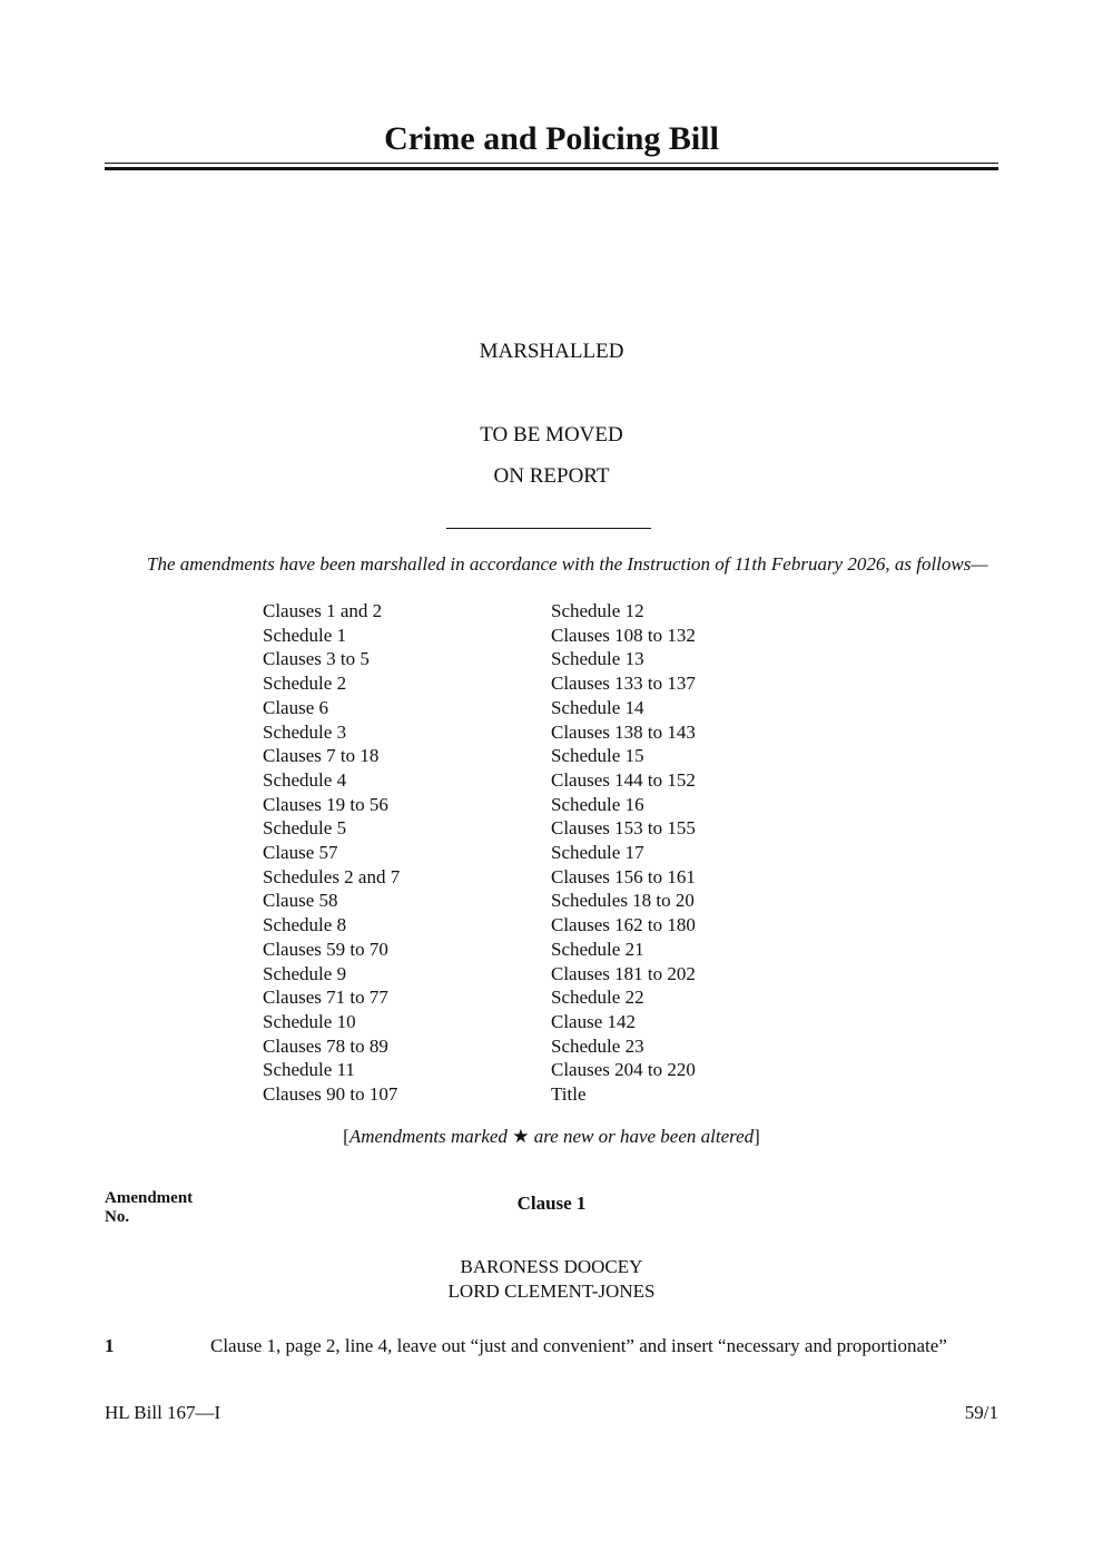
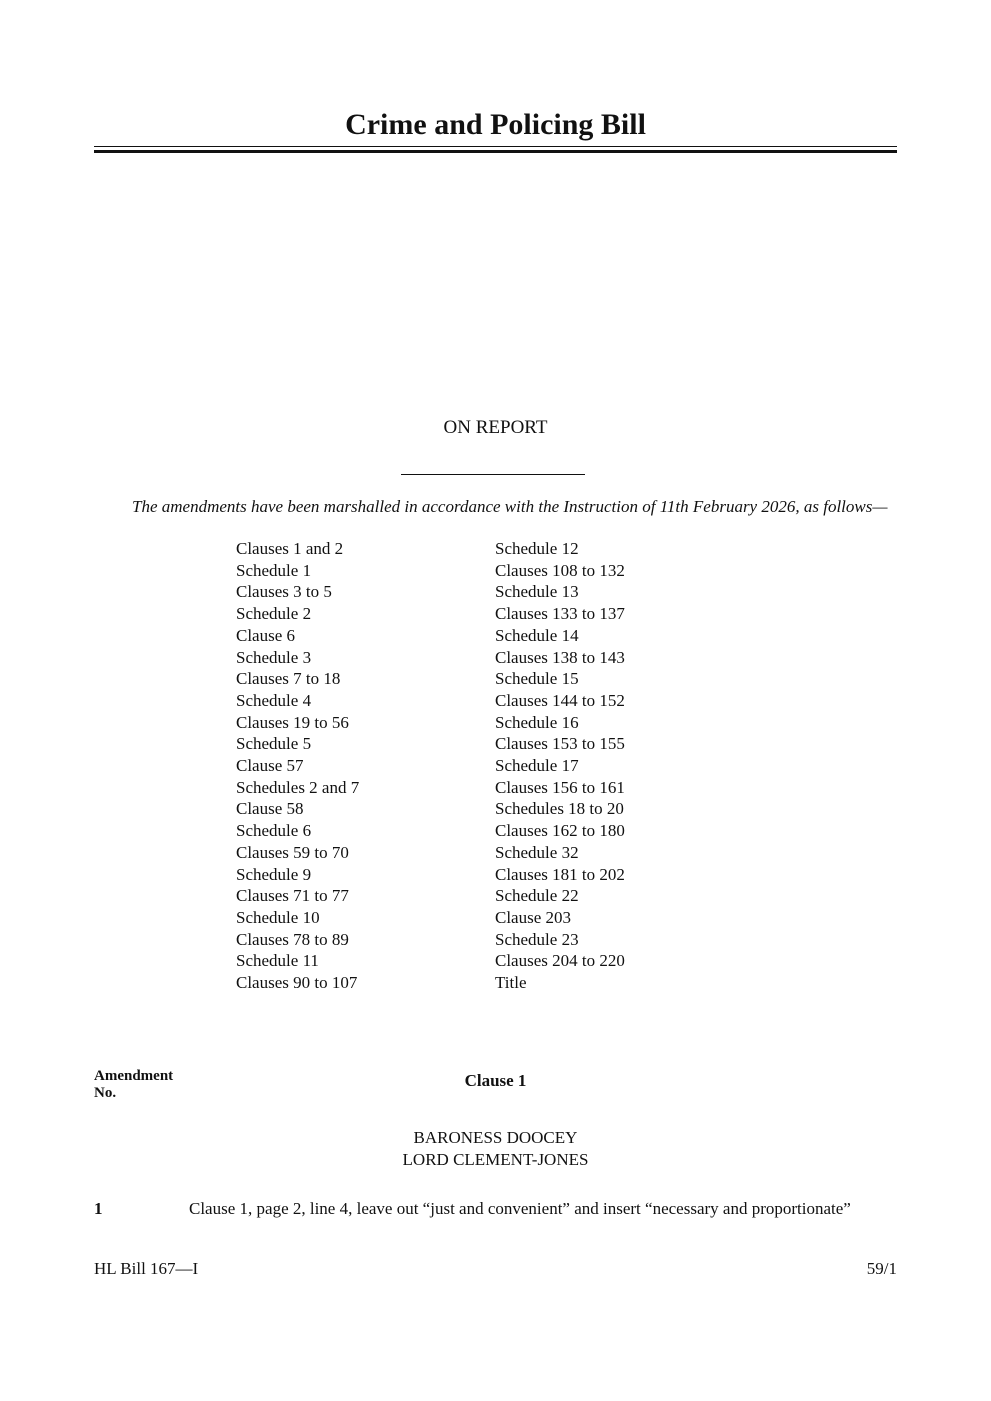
  Crime and Policing Bill
- MARSHALLED
- TO BE MOVED
  ON REPORT
  The amendments have been marshalled in accordance with the Instruction of 11th February 2026, as follows—
  Clauses 1 and 2
  Schedule 1
  Clauses 3 to 5
  Schedule 2
  Clause 6
  Schedule 3
  Clauses 7 to 18
  Schedule 4
  Clauses 19 to 56
  Schedule 5
  Clause 57
  Schedules 2 and 7
  Clause 58
- Schedule 8
+ Schedule 6
  Clauses 59 to 70
  Schedule 9
  Clauses 71 to 77
  Schedule 10
  Clauses 78 to 89
  Schedule 11
  Clauses 90 to 107
  Schedule 12
  Clauses 108 to 132
  Schedule 13
  Clauses 133 to 137
  Schedule 14
  Clauses 138 to 143
  Schedule 15
  Clauses 144 to 152
  Schedule 16
  Clauses 153 to 155
  Schedule 17
  Clauses 156 to 161
  Schedules 18 to 20
  Clauses 162 to 180
- Schedule 21
+ Schedule 32
  Clauses 181 to 202
  Schedule 22
- Clause 142
+ Clause 203
  Schedule 23
  Clauses 204 to 220
  Title
- [Amendments marked ★ are new or have been altered]
  Amendment
  No.
  Clause 1
  BARONESS DOOCEY
  LORD CLEMENT-JONES
  1
  Clause 1, page 2, line 4, leave out “just and convenient” and insert “necessary and proportionate”
  HL Bill 167—I
  59/1
